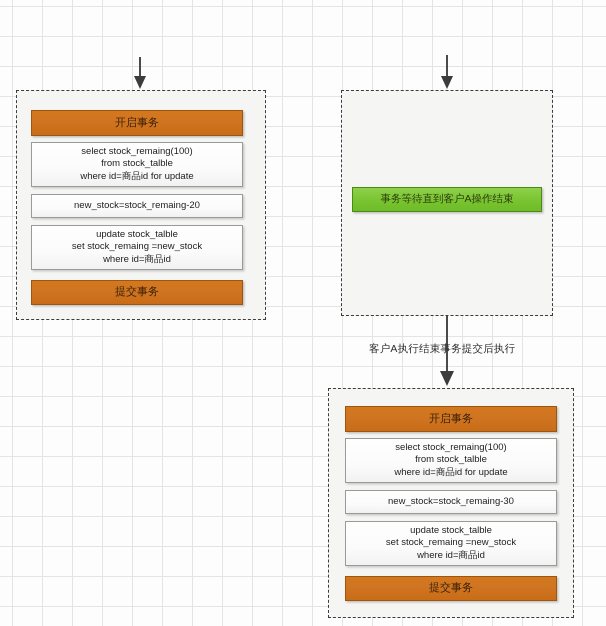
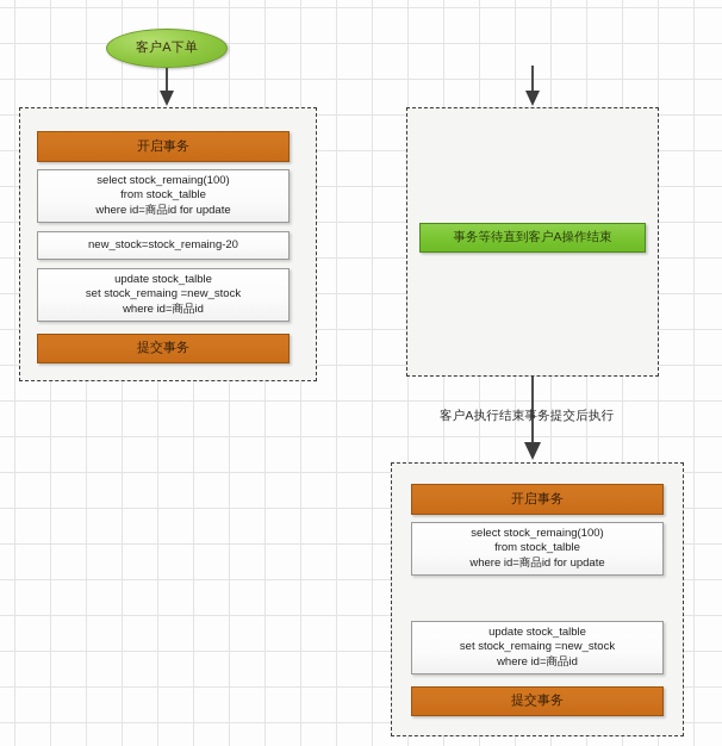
+ 客户A下单
  开启事务
  select stock_remaing(100)
  from stock_talble
  where id=商品id for update
  new_stock=stock_remaing-20
  update stock_talble
  set stock_remaing =new_stock
  where id=商品id
  提交事务
  事务等待直到客户A操作结束
  客户A执行结束事务提交后执行
  开启事务
  select stock_remaing(100)
  from stock_talble
  where id=商品id for update
- new_stock=stock_remaing-30
  update stock_talble
  set stock_remaing =new_stock
  where id=商品id
  提交事务
